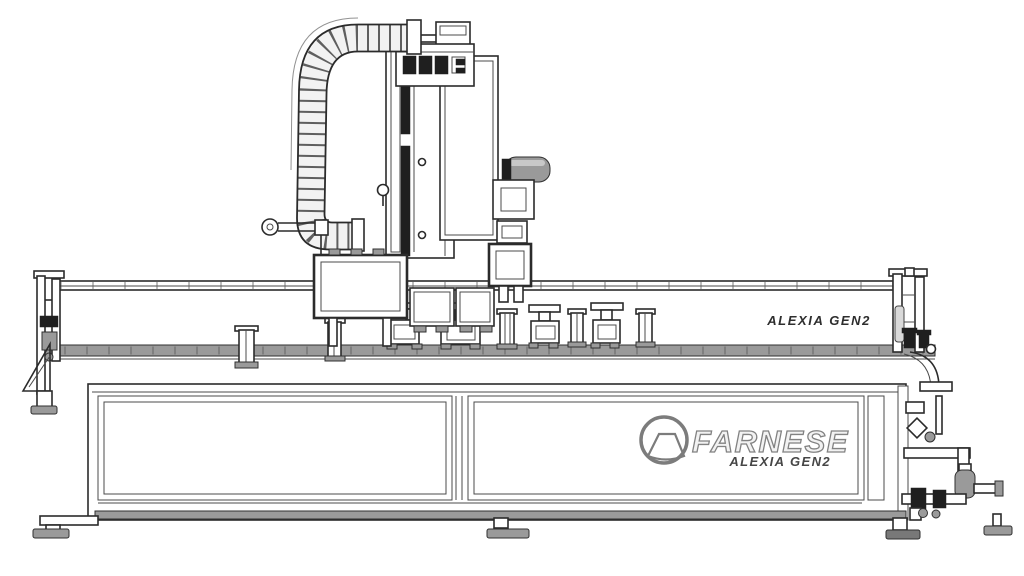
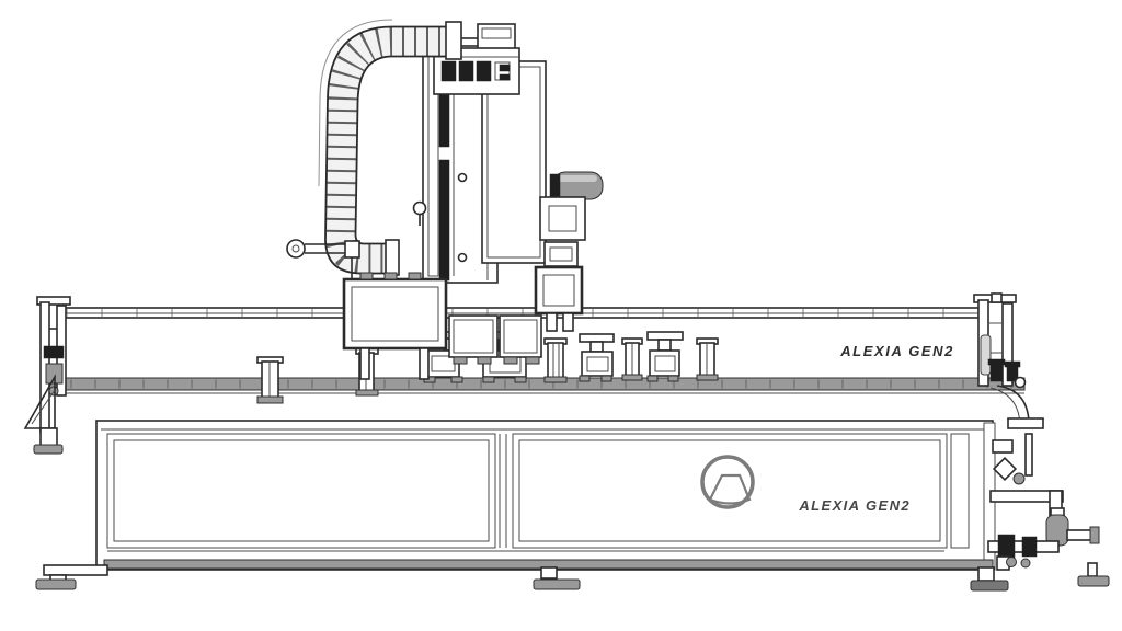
- FARNESE
  ALEXIA GEN2
  ALEXIA GEN2
